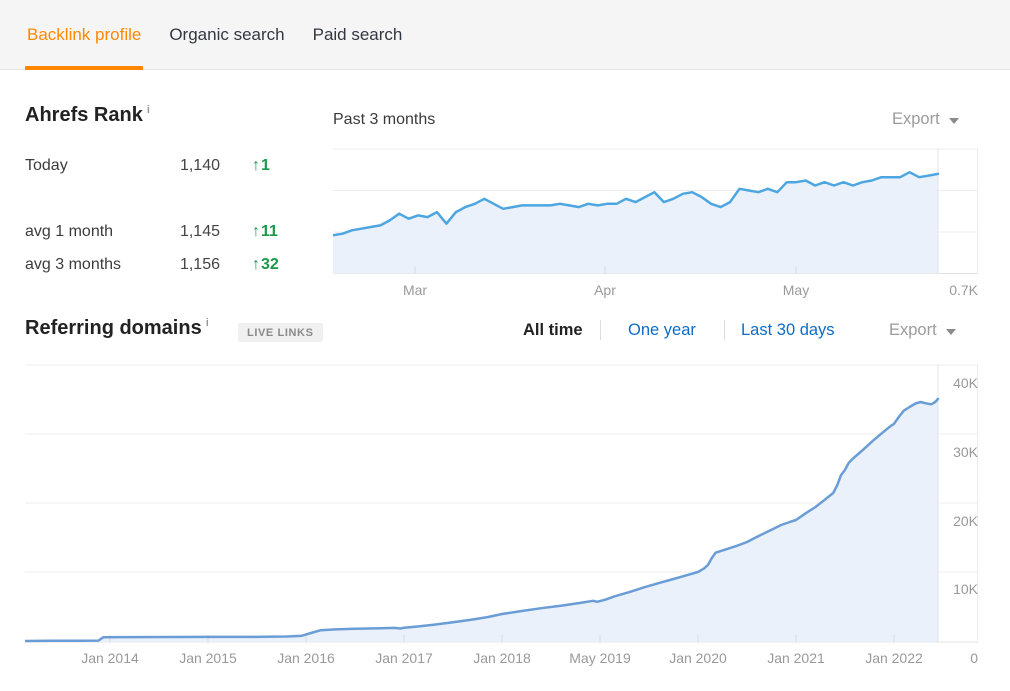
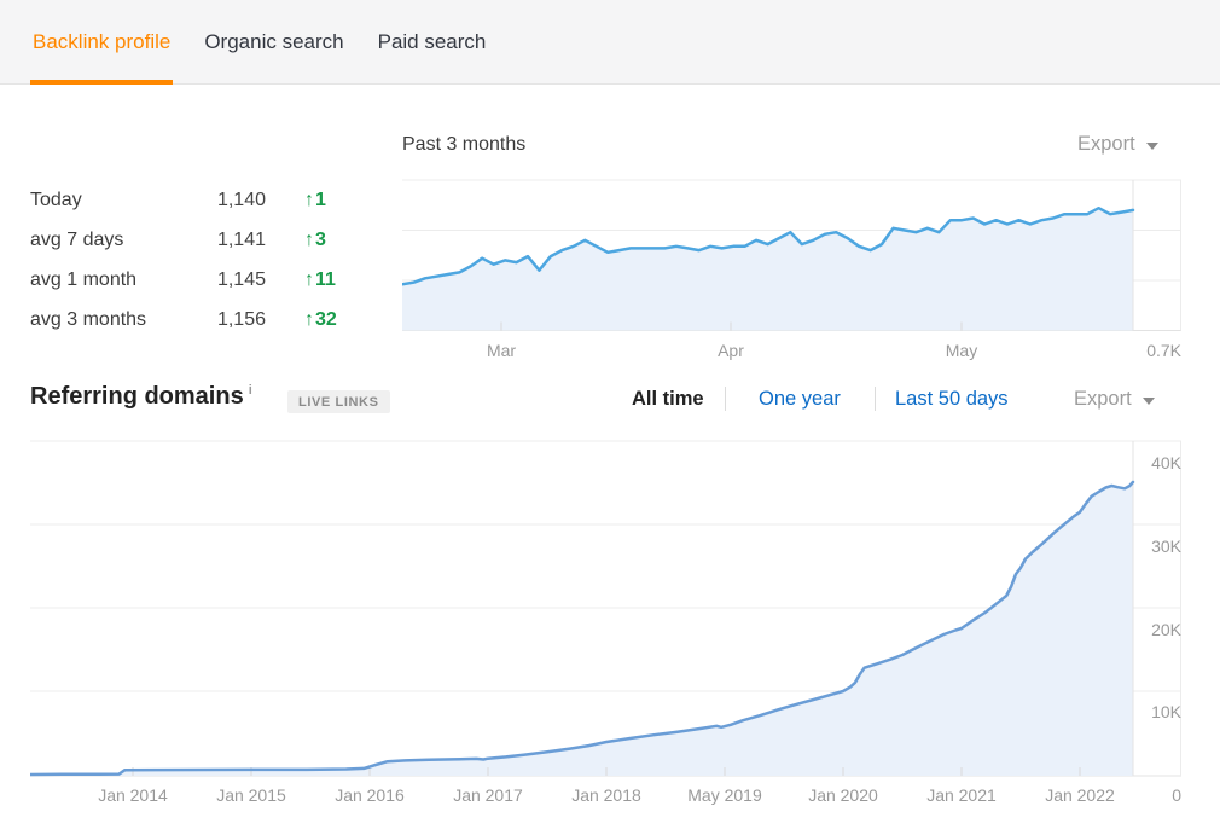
  Backlink profile
  Organic search
  Paid search
- Ahrefs Rank i
  Today
  1,140
  ↑1
+ avg 7 days
+ 1,141
+ ↑3
  avg 1 month
  1,145
  ↑11
  avg 3 months
  1,156
  ↑32
  Past 3 months
  Export
  Mar
  Apr
  May
  0.7K
  Referring domains i
  LIVE LINKS
  All time
  One year
- Last 30 days
+ Last 50 days
  Export
  Jan 2014
  Jan 2015
  Jan 2016
  Jan 2017
  Jan 2018
  May 2019
  Jan 2020
  Jan 2021
  Jan 2022
  40K
  30K
  20K
  10K
  0
